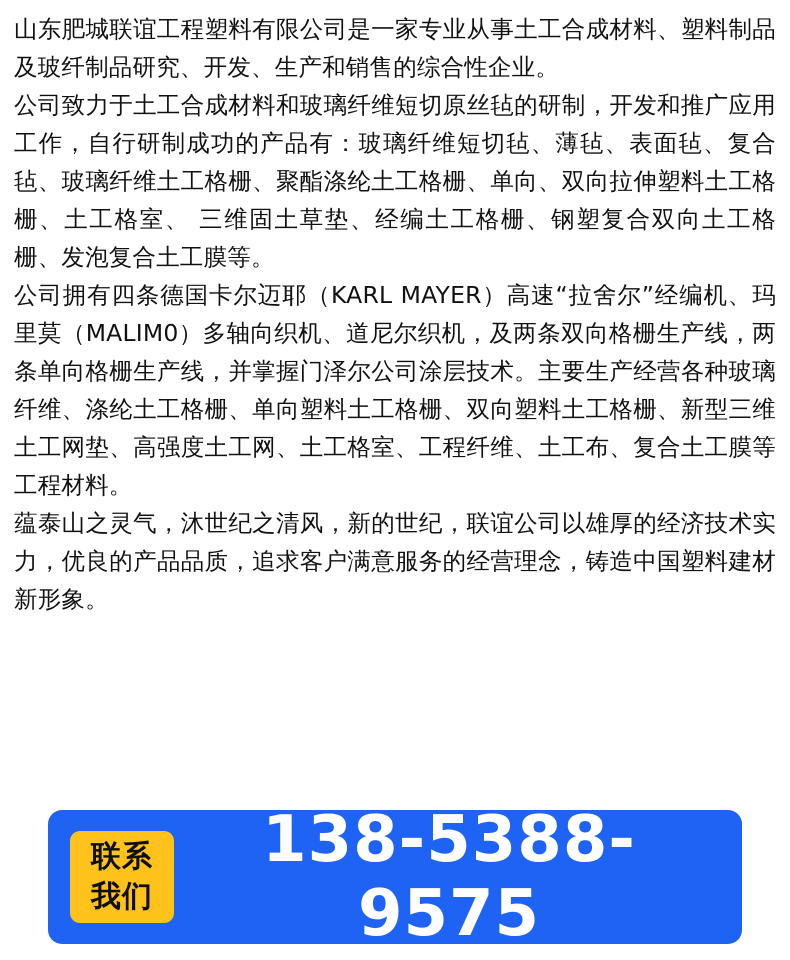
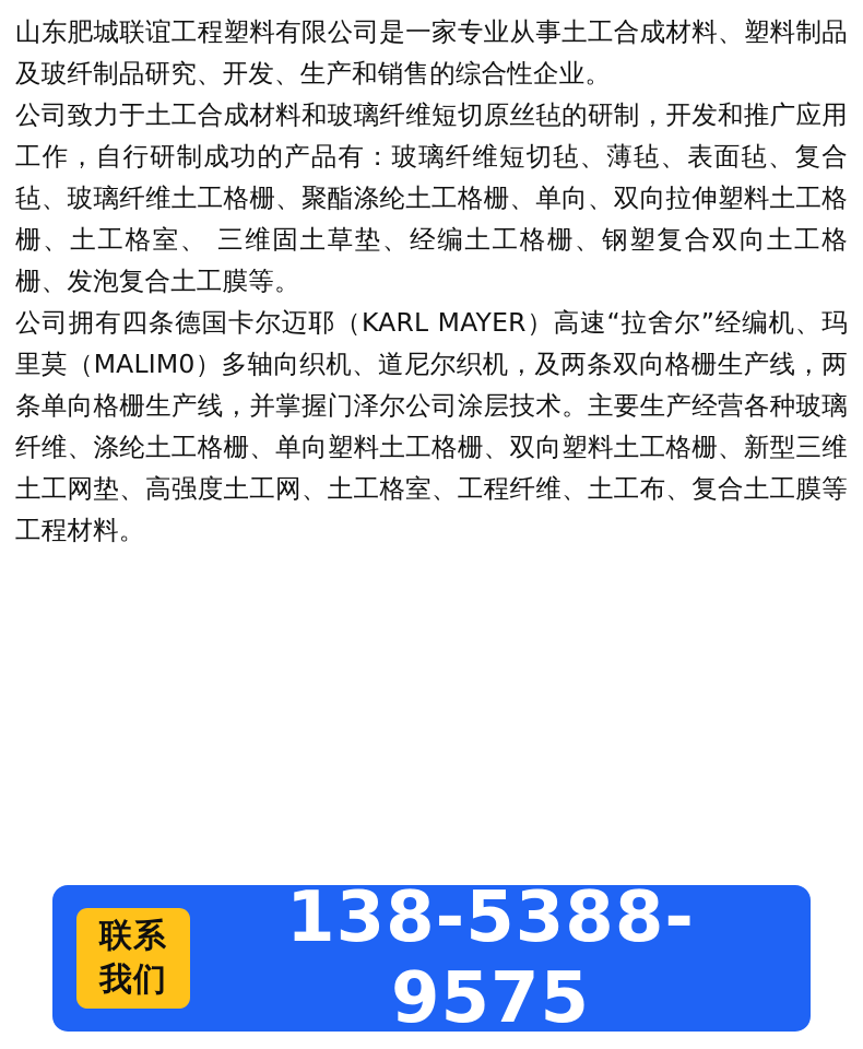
  山东肥城联谊工程塑料有限公司是一家专业从事土工合成材料、塑料制品及玻纤制品研究、开发、生产和销售的综合性企业。
  公司致力于土工合成材料和玻璃纤维短切原丝毡的研制，开发和推广应用工作，自行研制成功的产品有：玻璃纤维短切毡、薄毡、表面毡、复合毡、玻璃纤维土工格栅、聚酯涤纶土工格栅、单向、双向拉伸塑料土工格栅、土工格室、 三维固土草垫、经编土工格栅、钢塑复合双向土工格栅、发泡复合土工膜等。
  公司拥有四条德国卡尔迈耶（KARL MAYER）高速“拉舍尔”经编机、玛里莫（MALIM0）多轴向织机、道尼尔织机，及两条双向格栅生产线，两条单向格栅生产线，并掌握门泽尔公司涂层技术。主要生产经营各种玻璃纤维、涤纶土工格栅、单向塑料土工格栅、双向塑料土工格栅、新型三维土工网垫、高强度土工网、土工格室、工程纤维、土工布、复合土工膜等工程材料。
- 蕴泰山之灵气，沐世纪之清风，新的世纪，联谊公司以雄厚的经济技术实力，优良的产品品质，追求客户满意服务的经营理念，铸造中国塑料建材新形象。
  联系
  我们
  138-5388-9575
